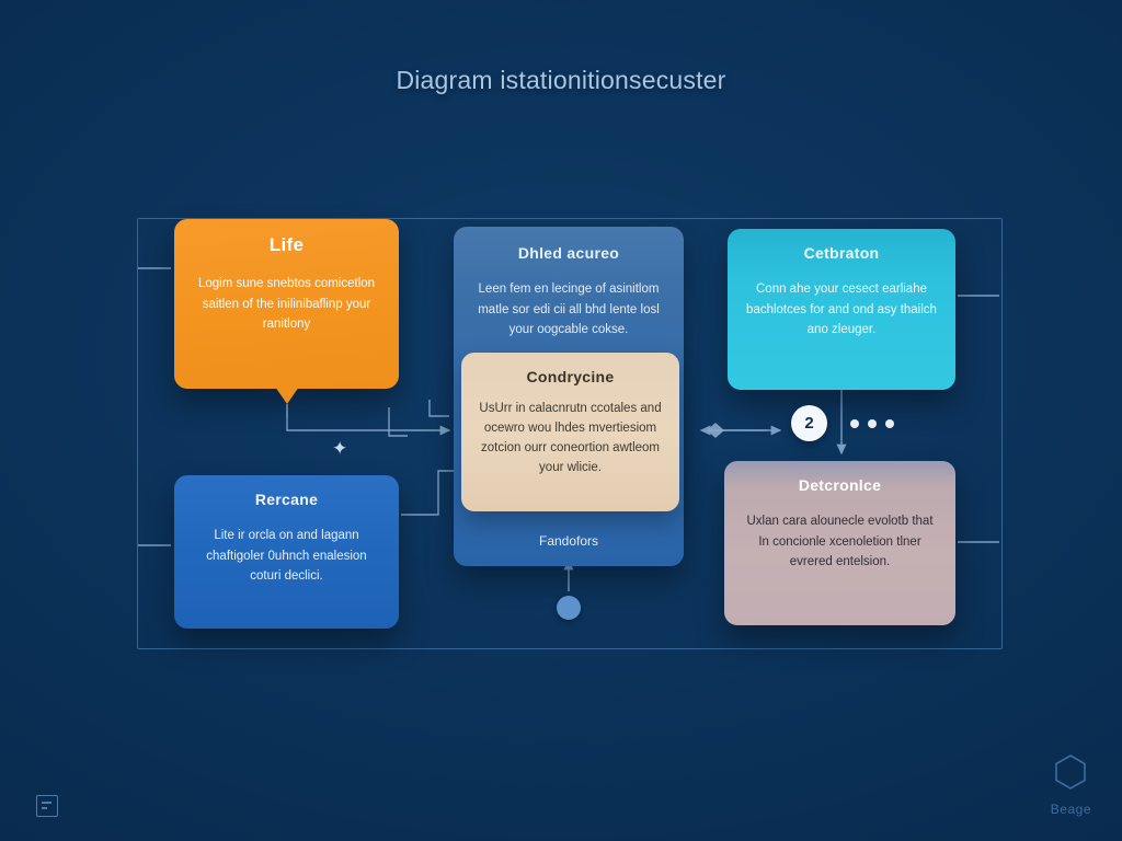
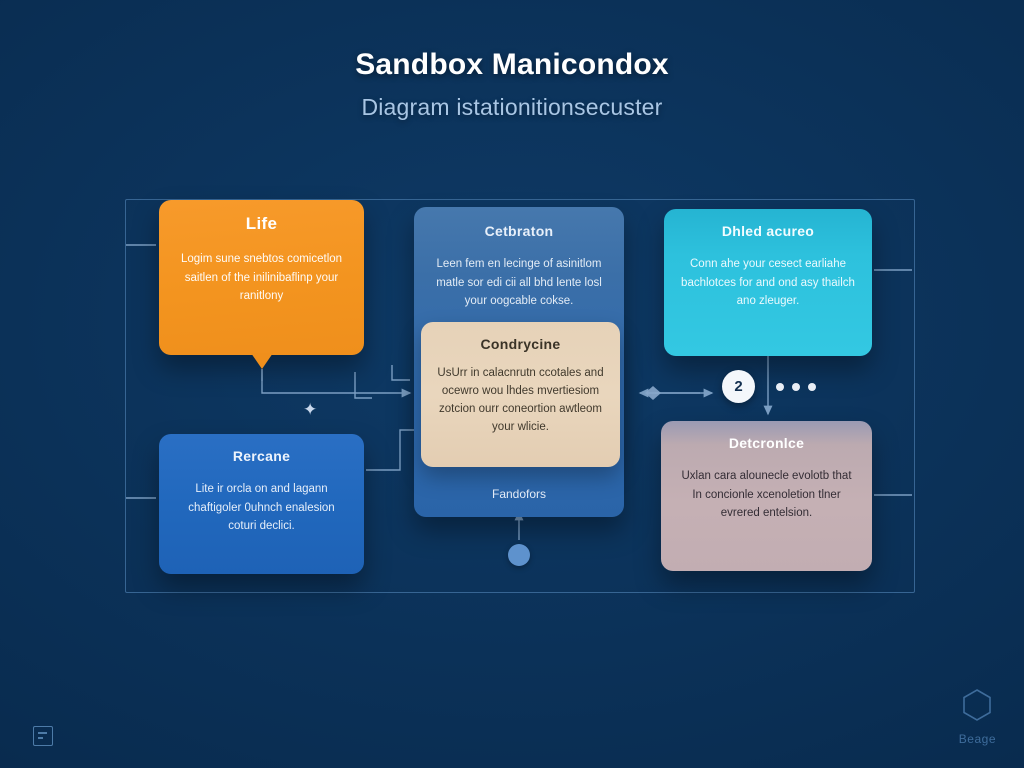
+ Sandbox Manicondox
  Diagram istationitionsecuster
  Life
  Logim sune snebtos comicetlon saitlen of the inilinibaflinp your ranitlony
- Dhled acureo
+ Cetbraton
  Leen fem en lecinge of asinitlom matle sor edi cii all bhd lente losl your oogcable cokse.
  Fandofors
- Cetbraton
+ Dhled acureo
  Conn ahe your cesect earliahe bachlotces for and ond asy thailch ano zleuger.
  Condrycine
  UsUrr in calacnrutn ccotales and ocewro wou lhdes mvertiesiom zotcion ourr coneortion awtleom your wlicie.
  Rercane
  Lite ir orcla on and lagann chaftigoler 0uhnch enalesion coturi declici.
  Detcronlce
  Uxlan cara alounecle evolotb that In concionle xcenoletion tlner evrered entelsion.
  2
  ✦
  Beage
